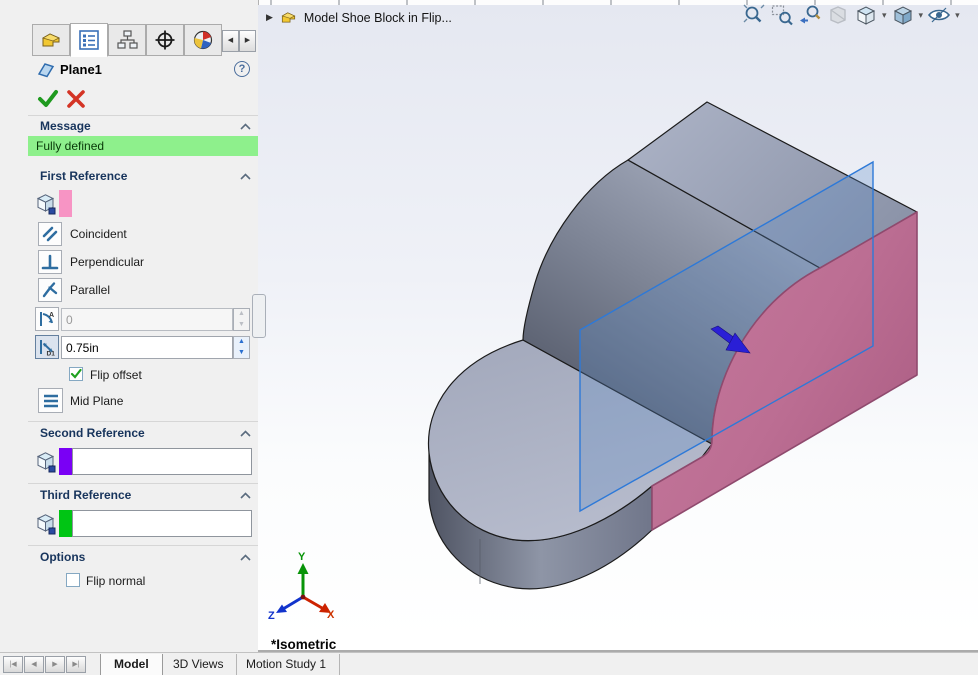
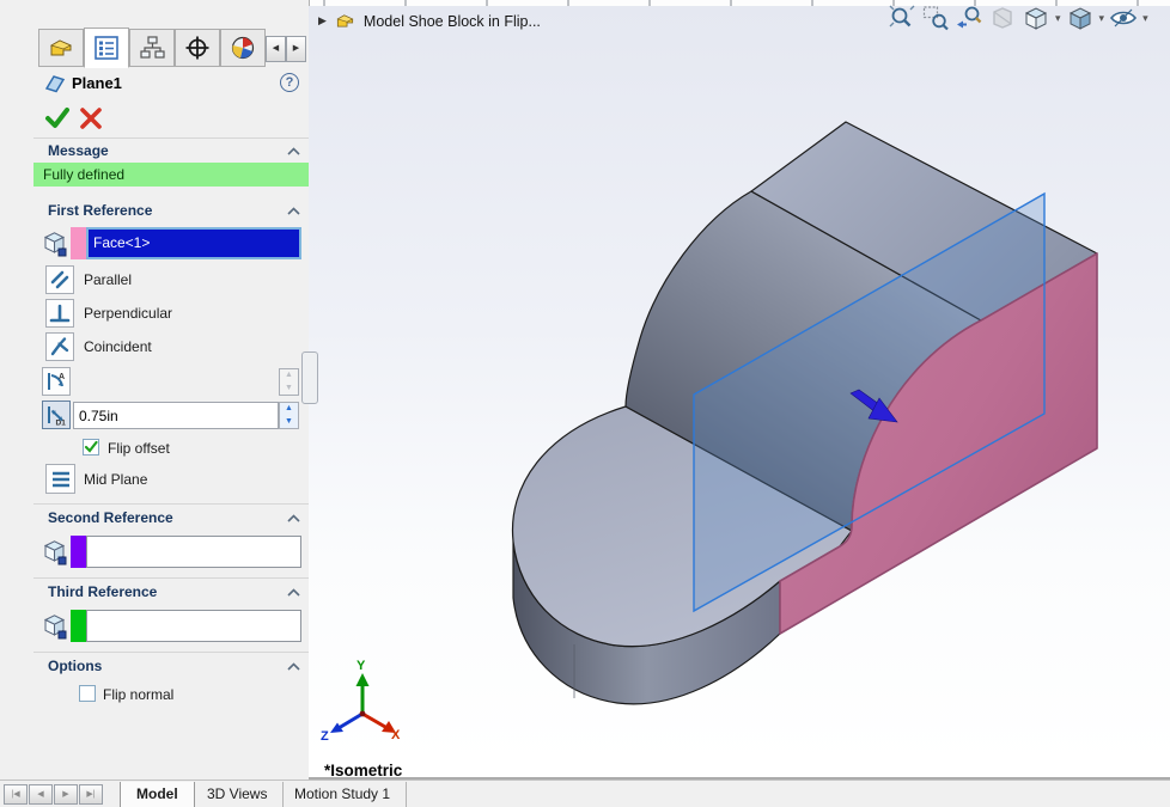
  Plane1
  ?
  Message
  Fully defined
  First Reference
+ Face<1>
- Coincident
+ Parallel
  Perpendicular
- Parallel
+ Coincident
- 0
  0.75in
  Flip offset
  Mid Plane
  Second Reference
  Third Reference
  Options
  Flip normal
  Y
  X
  Z
  *Isometric
  ▶
  Model Shoe Block in Flip...
  ▾
  ▾
  ▾
  Model
  3D Views
  Motion Study 1
